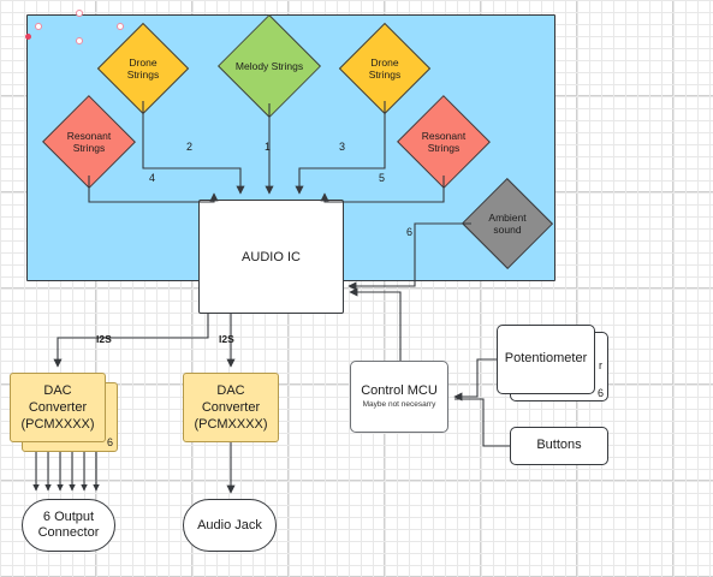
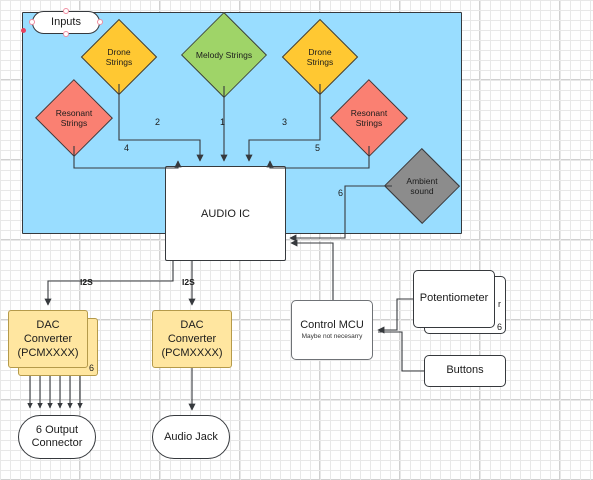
  Drone
  Strings
  Melody Strings
  Drone
  Strings
  Resonant
  Strings
  Resonant
  Strings
  Ambient
  sound
  AUDIO IC
  6
  DAC
  Converter
  (PCMXXXX)
  DAC
  Converter
  (PCMXXXX)
  6 Output
  Connector
  Audio Jack
  Control MCU
  r
  6
  Potentiometer
  Buttons
+ Inputs
  2
  1
  3
  4
  5
  6
  I2S
  I2S
